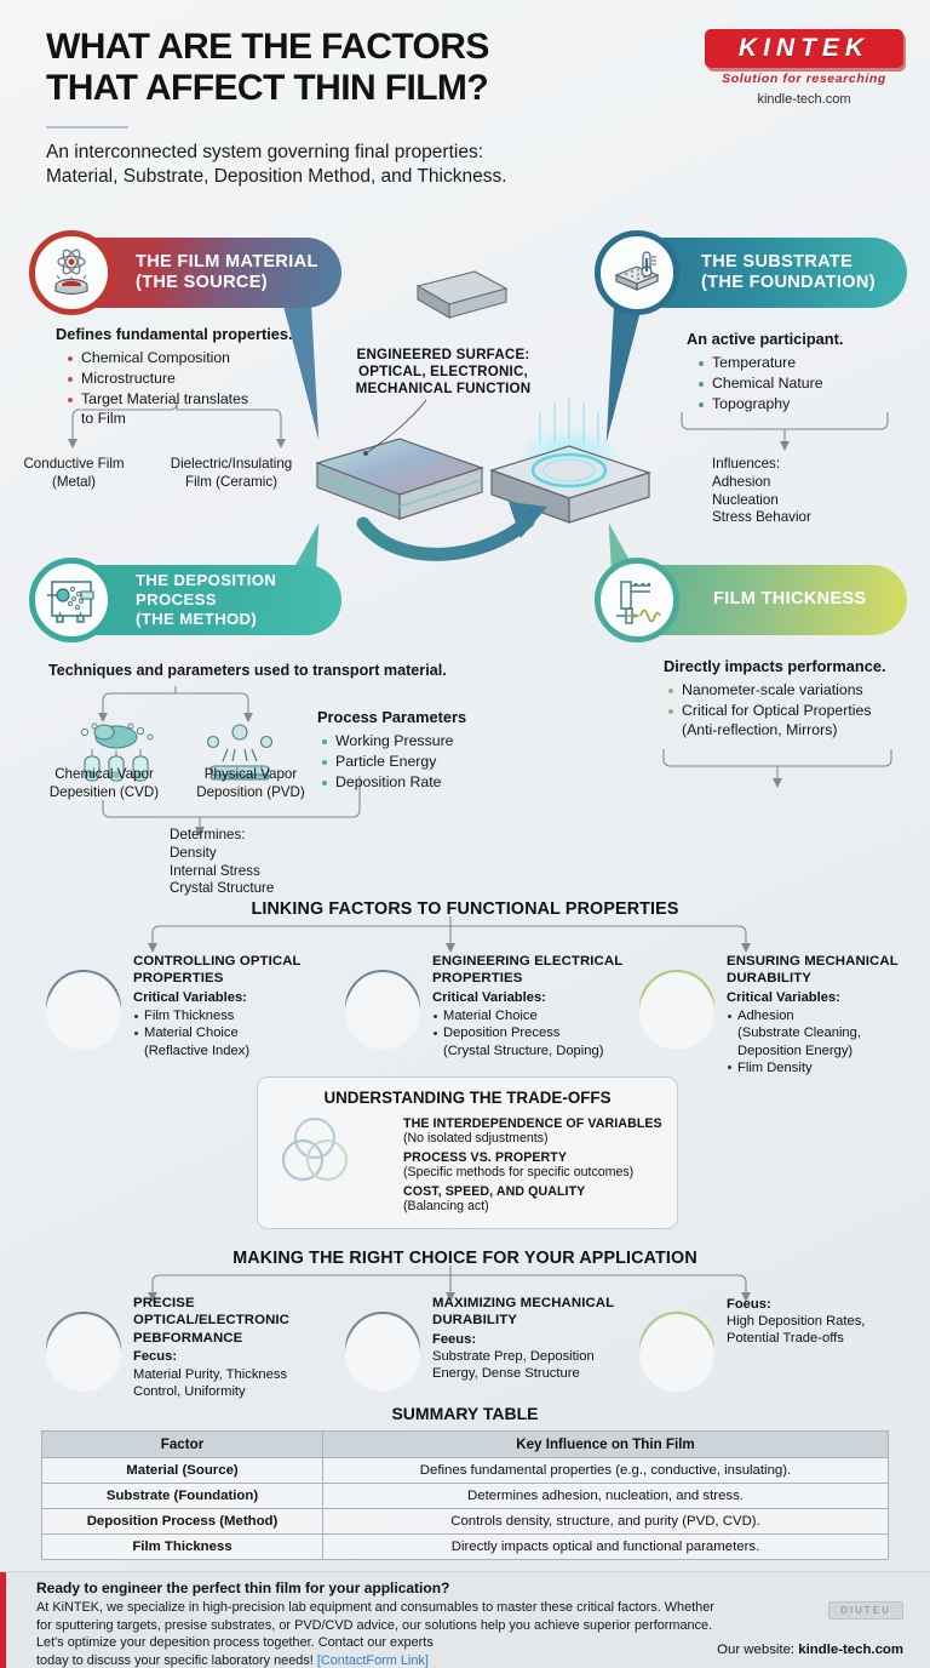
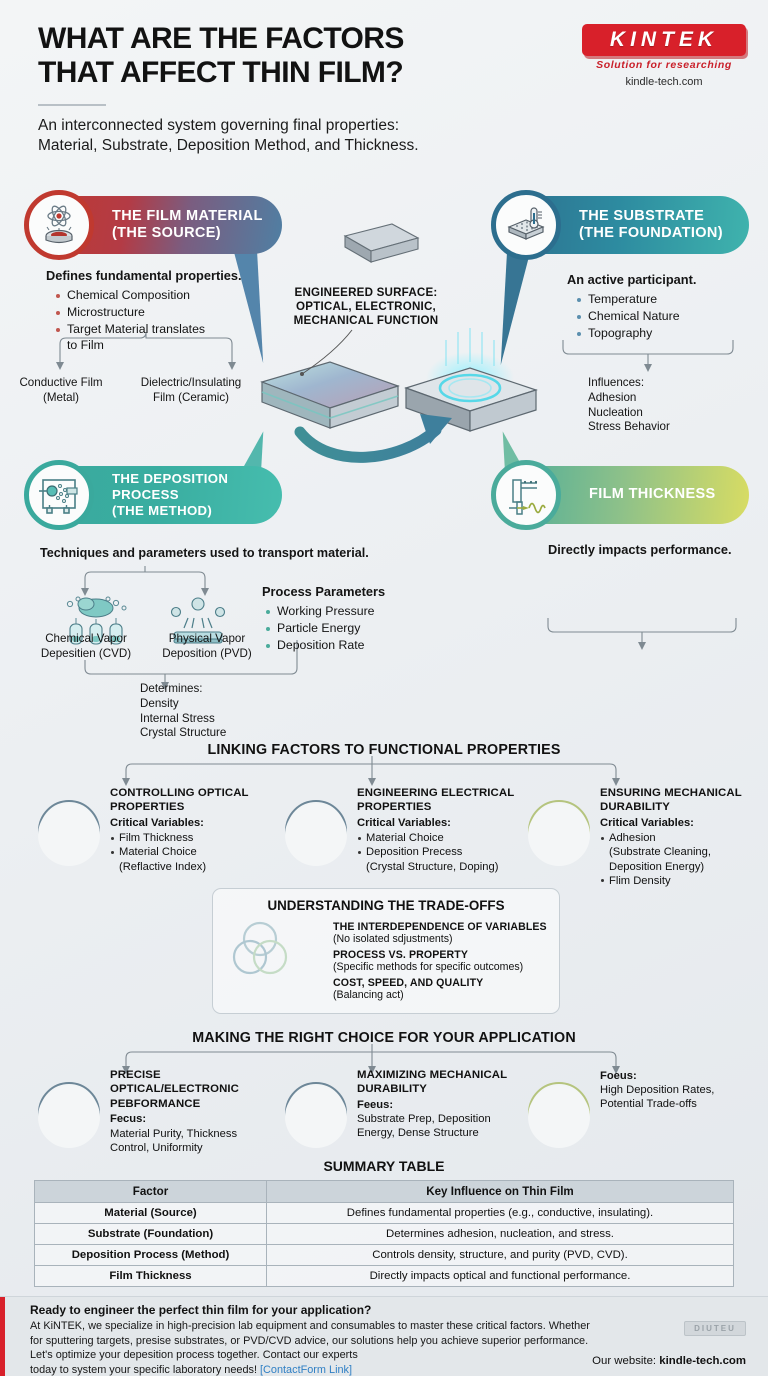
  WHAT ARE THE FACTORS
  THAT AFFECT THIN FILM?
  An interconnected system governing final properties:
  Material, Substrate, Deposition Method, and Thickness.
  KINTEK
  Solution for researching
  kindle-tech.com
  THE FILM MATERIAL
  (THE SOURCE)
  Defines fundamental properties.
  Chemical Composition
  Microstructure
  Target Material translates
  to Film
  Conductive Film (Metal)
  Dielectric/Insulating Film (Ceramic)
  THE SUBSTRATE
  (THE FOUNDATION)
  An active participant.
  Temperature
  Chemical Nature
  Topography
  Influences:
  Adhesion
  Nucleation
  Stress Behavior
  ENGINEERED SURFACE:
  OPTICAL, ELECTRONIC,
  MECHANICAL FUNCTION
  THE DEPOSITION
  PROCESS
  (THE METHOD)
  Techniques and parameters used to transport material.
  Chemical Vapor Depesitien (CVD)
  Physical Vapor Deposition (PVD)
  Process Parameters
  Working Pressure
  Particle Energy
  Deposition Rate
  Determines:
  Density
  Internal Stress
  Crystal Structure
  FILM THICKNESS
  Directly impacts performance.
- Nanometer-scale variations
- Critical for Optical Properties
- (Anti-reflection, Mirrors)
  LINKING FACTORS TO FUNCTIONAL PROPERTIES
  CONTROLLING OPTICAL
  PROPERTIES
  Critical Variables:
  Film Thickness
  Material Choice
  (Reflactive Index)
  ENGINEERING ELECTRICAL
  PROPERTIES
  Critical Variables:
  Material Choice
  Deposition Precess
  (Crystal Structure, Doping)
  ENSURING MECHANICAL
  DURABILITY
  Critical Variables:
  Adhesion
  (Substrate Cleaning,
  Deposition Energy)
  Flim Density
  UNDERSTANDING THE TRADE-OFFS
  THE INTERDEPENDENCE OF VARIABLES
  (No isolated sdjustments)
  PROCESS VS. PROPERTY
  (Specific methods for specific outcomes)
  COST, SPEED, AND QUALITY
  (Balancing act)
  MAKING THE RIGHT CHOICE FOR YOUR APPLICATION
  PRECISE OPTICAL/ELECTRONIC
  PEBFORMANCE
  Fecus:
  Material Purity, Thickness
  Control, Uniformity
  MAXIMIZING MECHANICAL
  DURABILITY
  Feeus:
  Substrate Prep, Deposition
  Energy, Dense Structure
  Foeus:
  High Deposition Rates,
  Potential Trade-offs
  SUMMARY TABLE
  Factor	Key Influence on Thin Film
  Material (Source)	Defines fundamental properties (e.g., conductive, insulating).
  Substrate (Foundation)	Determines adhesion, nucleation, and stress.
  Deposition Process (Method)	Controls density, structure, and purity (PVD, CVD).
- Film Thickness	Directly impacts optical and functional parameters.
+ Film Thickness	Directly impacts optical and functional performance.
  Ready to engineer the perfect thin film for your application?
  At KiNTEK, we specialize in high-precision lab equipment and consumables to master these critical factors. Whether
  for sputtering targets, presise substrates, or PVD/CVD advice, our solutions help you achieve superior performance.
  Let's optimize your depesition process together. Contact our experts
- today to discuss your specific laboratory needs! [ContactForm Link]
+ today to system your specific laboratory needs! [ContactForm Link]
  DIUTEU
  Our website: kindle-tech.com
